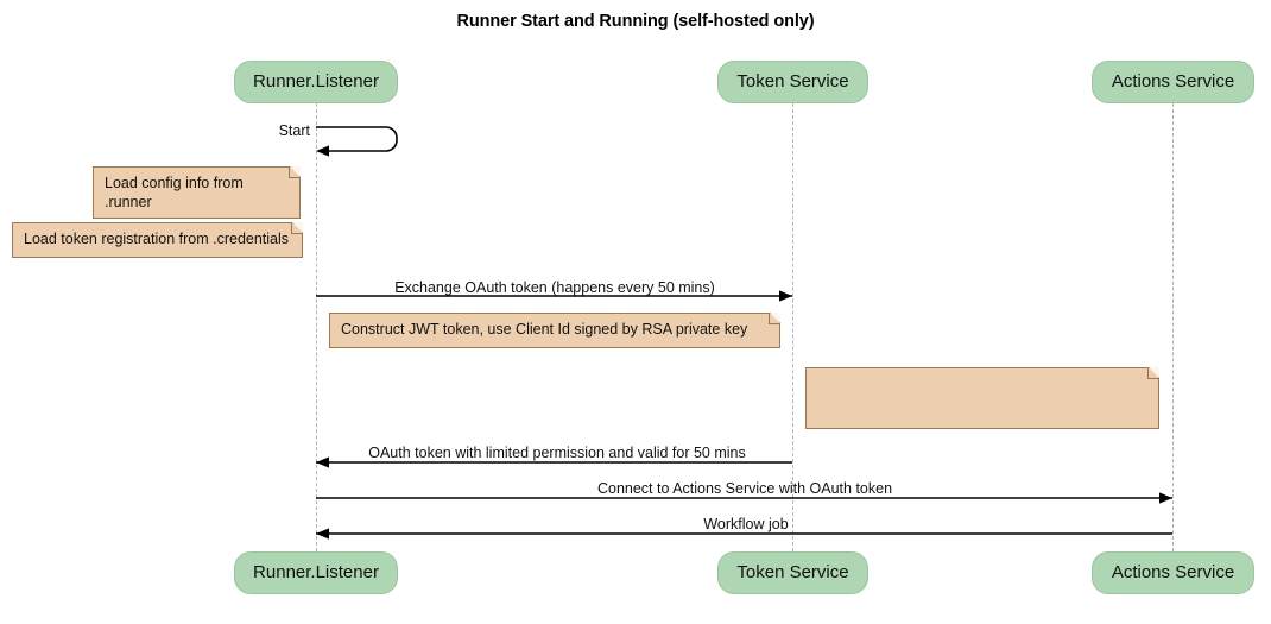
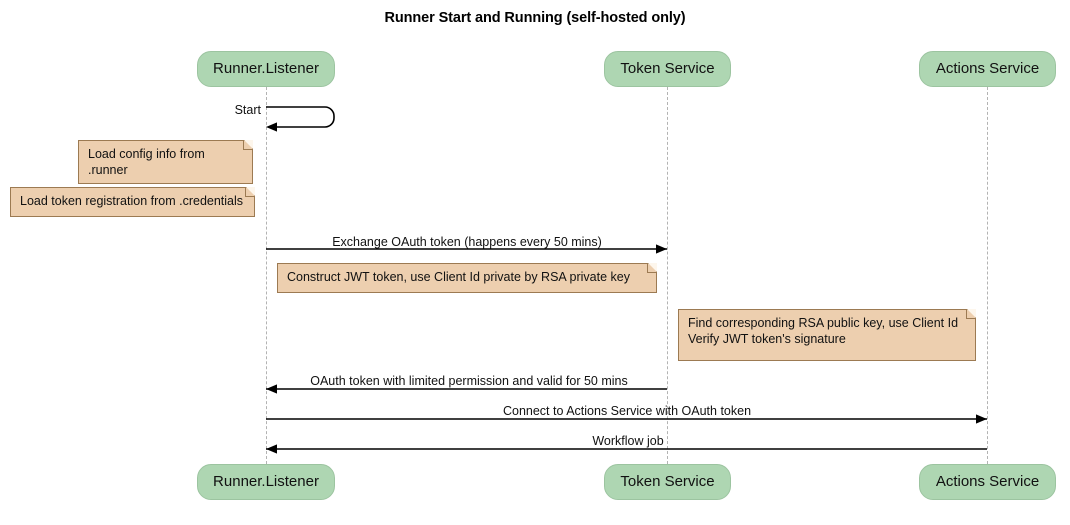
  Runner Start and Running (self-hosted only)
  Runner.Listener
  Token Service
  Actions Service
  Runner.Listener
  Token Service
  Actions Service
  Load config info from .runner
  Load token registration from .credentials
- Construct JWT token, use Client Id signed by RSA private key
+ Construct JWT token, use Client Id private by RSA private key
+ Find corresponding RSA public key, use Client Id
+ Verify JWT token's signature
  Start
  Exchange OAuth token (happens every 50 mins)
  OAuth token with limited permission and valid for 50 mins
  Connect to Actions Service with OAuth token
  Workflow job
